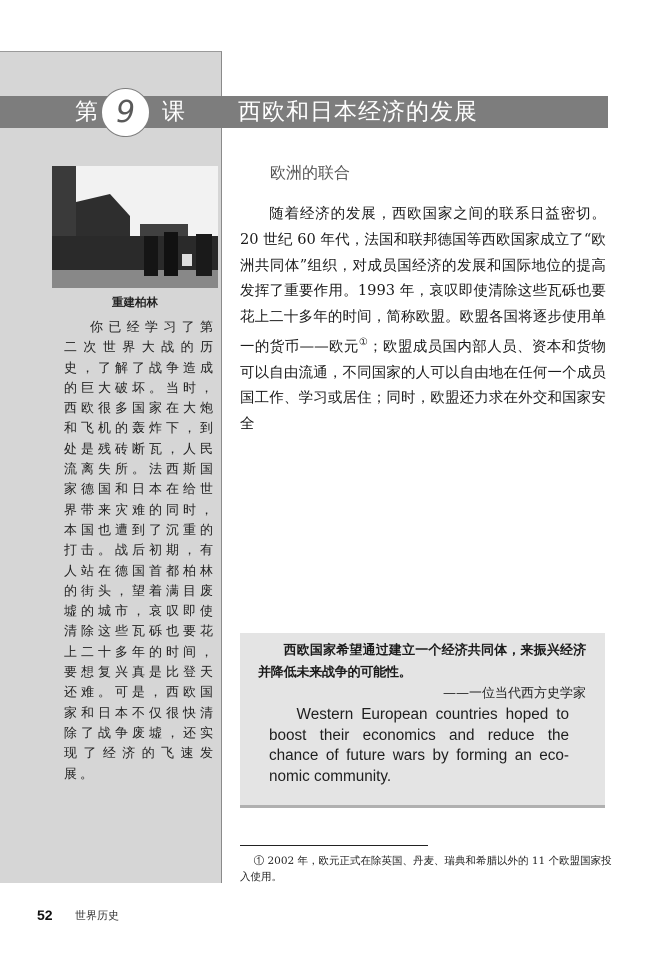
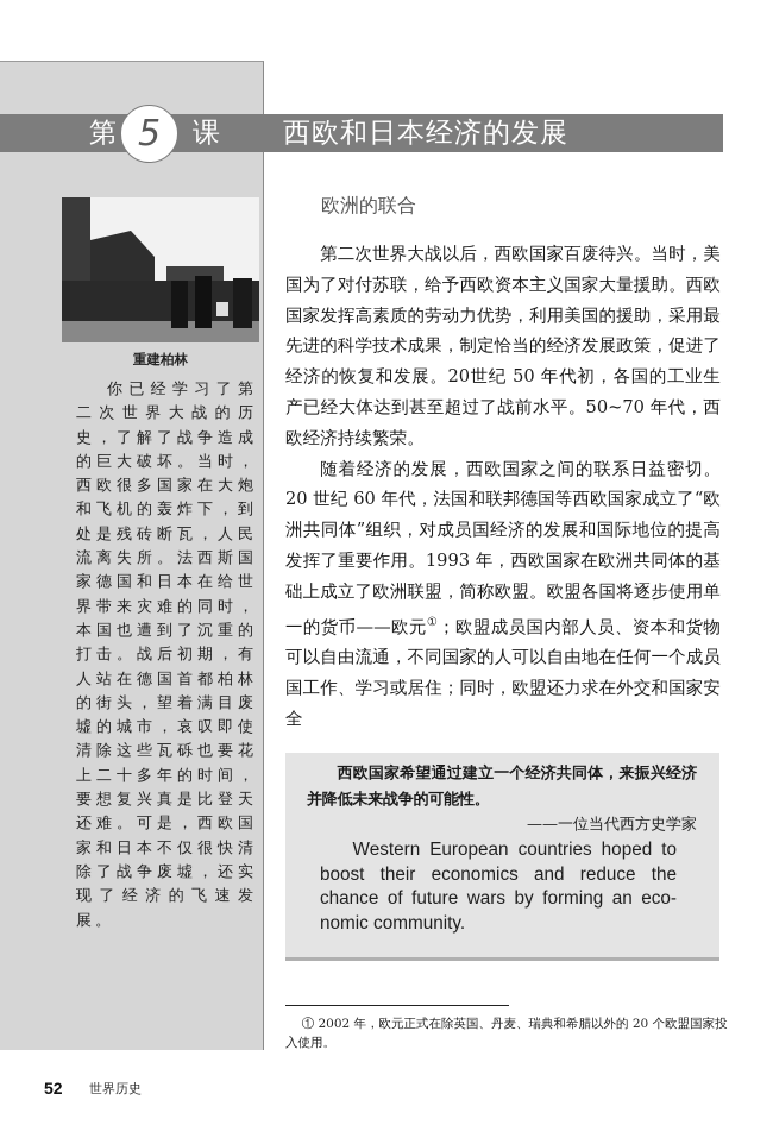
  第
- 9
+ 5
  课
  西欧和日本经济的发展
  重建柏林
  你已经学习了第二次世界大战的历史，了解了战争造成的巨大破坏。当时，西欧很多国家在大炮和飞机的轰炸下，到处是残砖断瓦，人民流离失所。法西斯国家德国和日本在给世界带来灾难的同时，本国也遭到了沉重的打击。战后初期，有人站在德国首都柏林的街头，望着满目废墟的城市，哀叹即使清除这些瓦砾也要花上二十多年的时间，要想复兴真是比登天还难。可是，西欧国家和日本不仅很快清除了战争废墟，还实现了经济的飞速发展。
  欧洲的联合
+ 第二次世界大战以后，西欧国家百废待兴。当时，美国为了对付苏联，给予西欧资本主义国家大量援助。西欧国家发挥高素质的劳动力优势，利用美国的援助，采用最先进的科学技术成果，制定恰当的经济发展政策，促进了经济的恢复和发展。20世纪 50 年代初，各国的工业生产已经大体达到甚至超过了战前水平。50~70 年代，西欧经济持续繁荣。
- 随着经济的发展，西欧国家之间的联系日益密切。20 世纪 60 年代，法国和联邦德国等西欧国家成立了“欧洲共同体”组织，对成员国经济的发展和国际地位的提高发挥了重要作用。1993 年，哀叹即使清除这些瓦砾也要花上二十多年的时间，简称欧盟。欧盟各国将逐步使用单一的货币——欧元①；欧盟成员国内部人员、资本和货物可以自由流通，不同国家的人可以自由地在任何一个成员国工作、学习或居住；同时，欧盟还力求在外交和国家安全
+ 随着经济的发展，西欧国家之间的联系日益密切。20 世纪 60 年代，法国和联邦德国等西欧国家成立了“欧洲共同体”组织，对成员国经济的发展和国际地位的提高发挥了重要作用。1993 年，西欧国家在欧洲共同体的基础上成立了欧洲联盟，简称欧盟。欧盟各国将逐步使用单一的货币——欧元①；欧盟成员国内部人员、资本和货物可以自由流通，不同国家的人可以自由地在任何一个成员国工作、学习或居住；同时，欧盟还力求在外交和国家安全
  西欧国家希望通过建立一个经济共同体，来振兴经济并降低未来战争的可能性。
  ——一位当代西方史学家
  Western European countries hoped to boost their economics and reduce the chance of future wars by forming an eco-nomic community.
- ① 2002 年，欧元正式在除英国、丹麦、瑞典和希腊以外的 11 个欧盟国家投入使用。
+ ① 2002 年，欧元正式在除英国、丹麦、瑞典和希腊以外的 20 个欧盟国家投入使用。
  52
  世界历史
